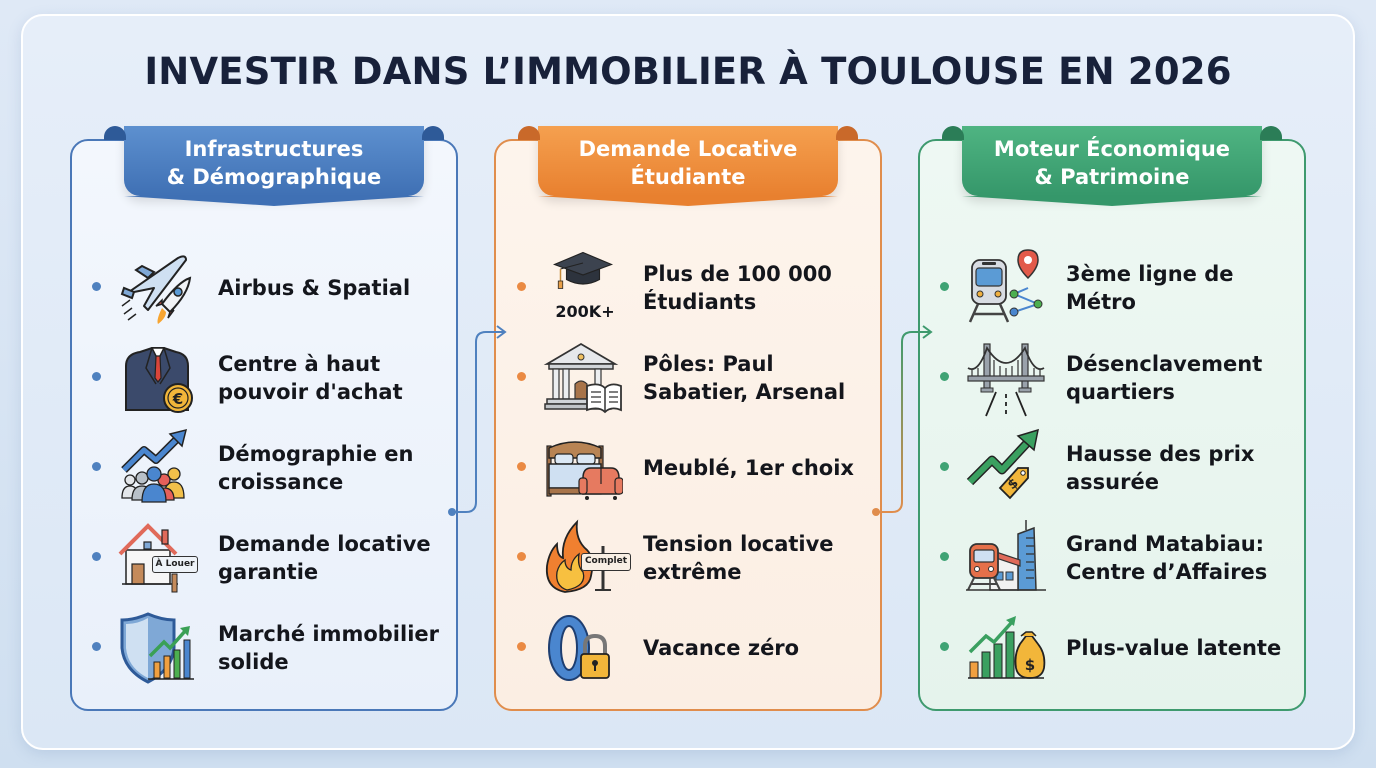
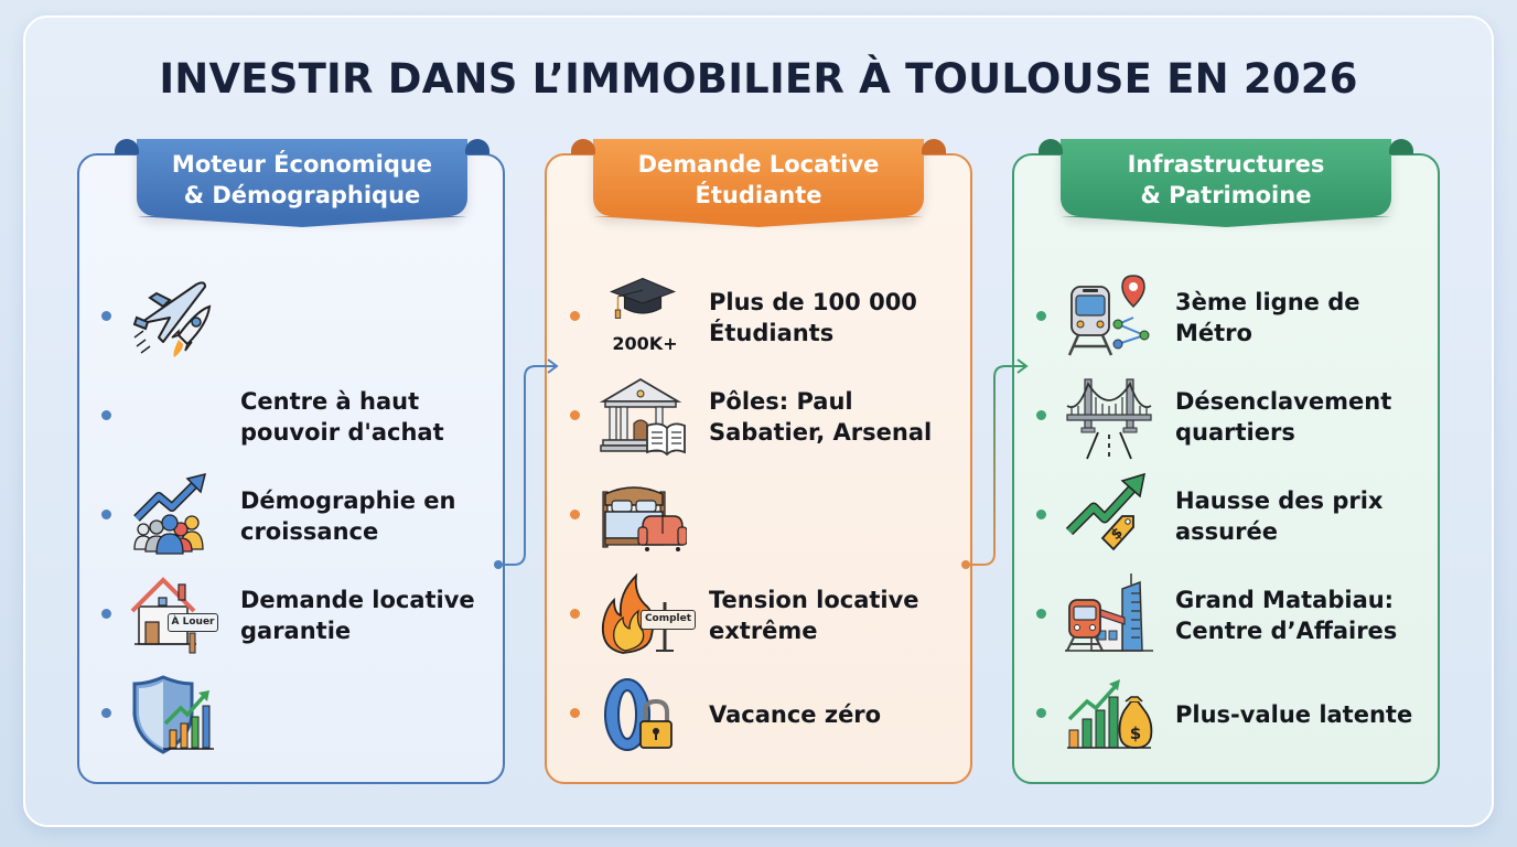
  INVESTIR DANS L’IMMOBILIER À TOULOUSE EN 2026
- Infrastructures
+ Moteur Économique
  & Démographique
  Demande Locative
  Étudiante
- Moteur Économique
+ Infrastructures
  & Patrimoine
- Airbus & Spatial
- €
  Centre à haut pouvoir d'achat
  Démographie en croissance
  À Louer
  Demande locative garantie
- Marché immobilier solide
  200K+
  Plus de 100 000 Étudiants
  Pôles: Paul Sabatier, Arsenal
- Meublé, 1er choix
  Complet
  Tension locative extrême
  Vacance zéro
  3ème ligne de Métro
  Désenclavement quartiers
  Hausse des prix assurée
  Grand Matabiau: Centre d’Affaires
  $
  Plus-value latente
